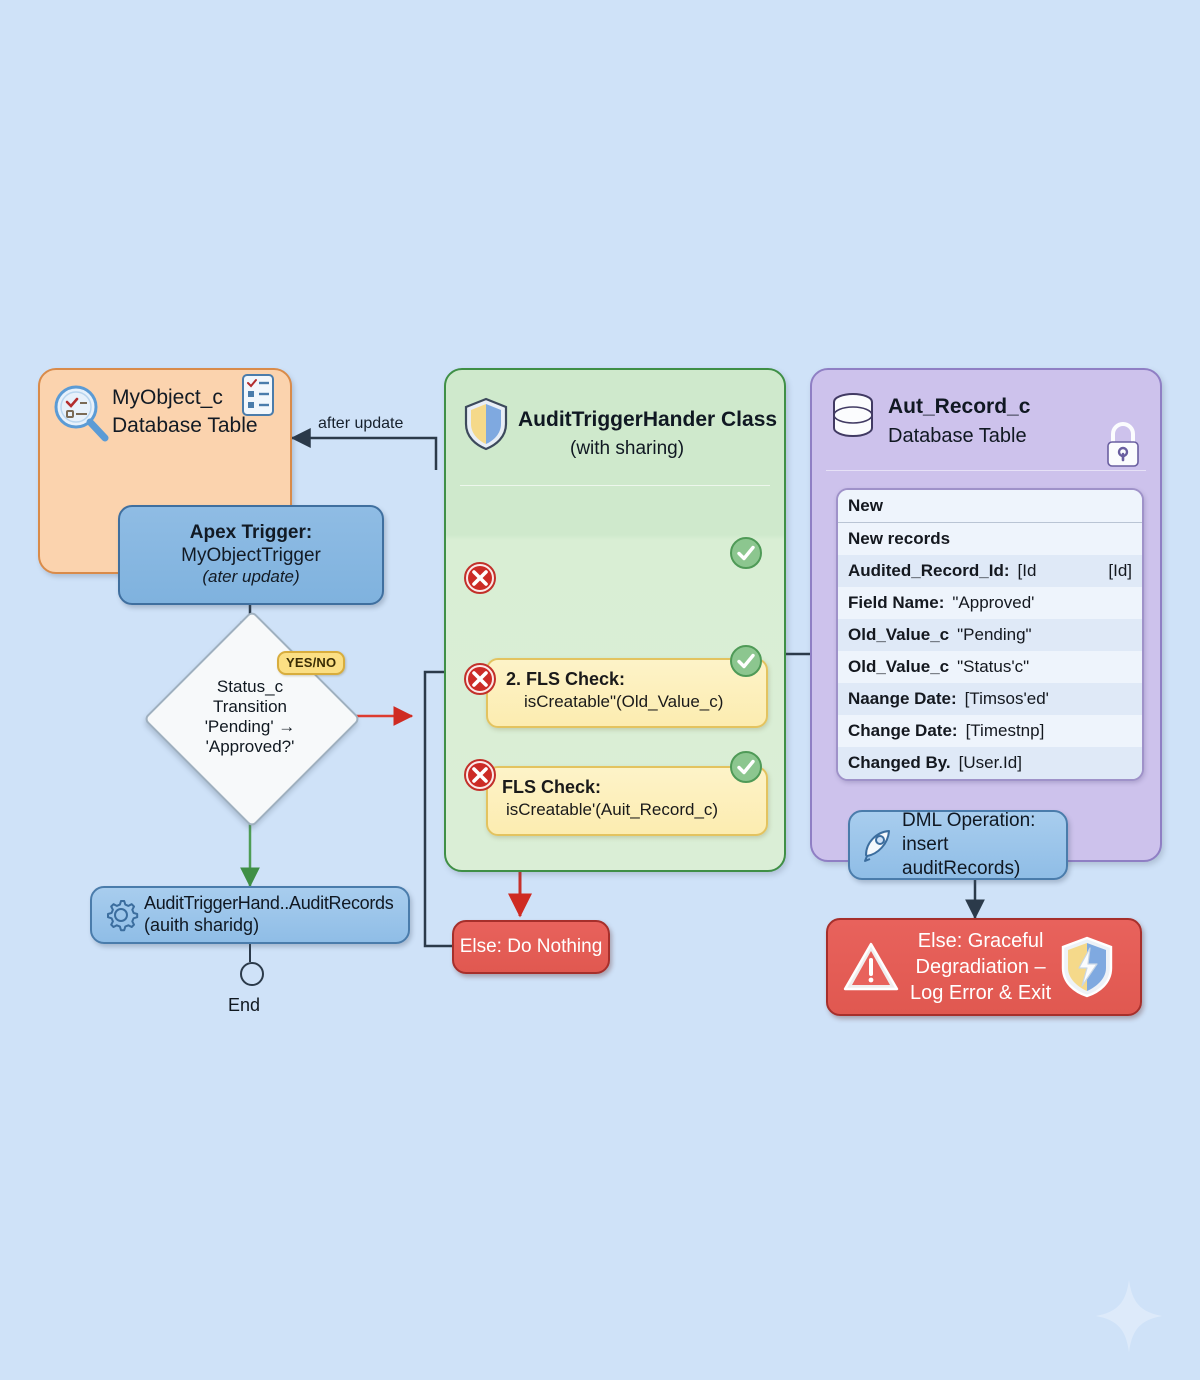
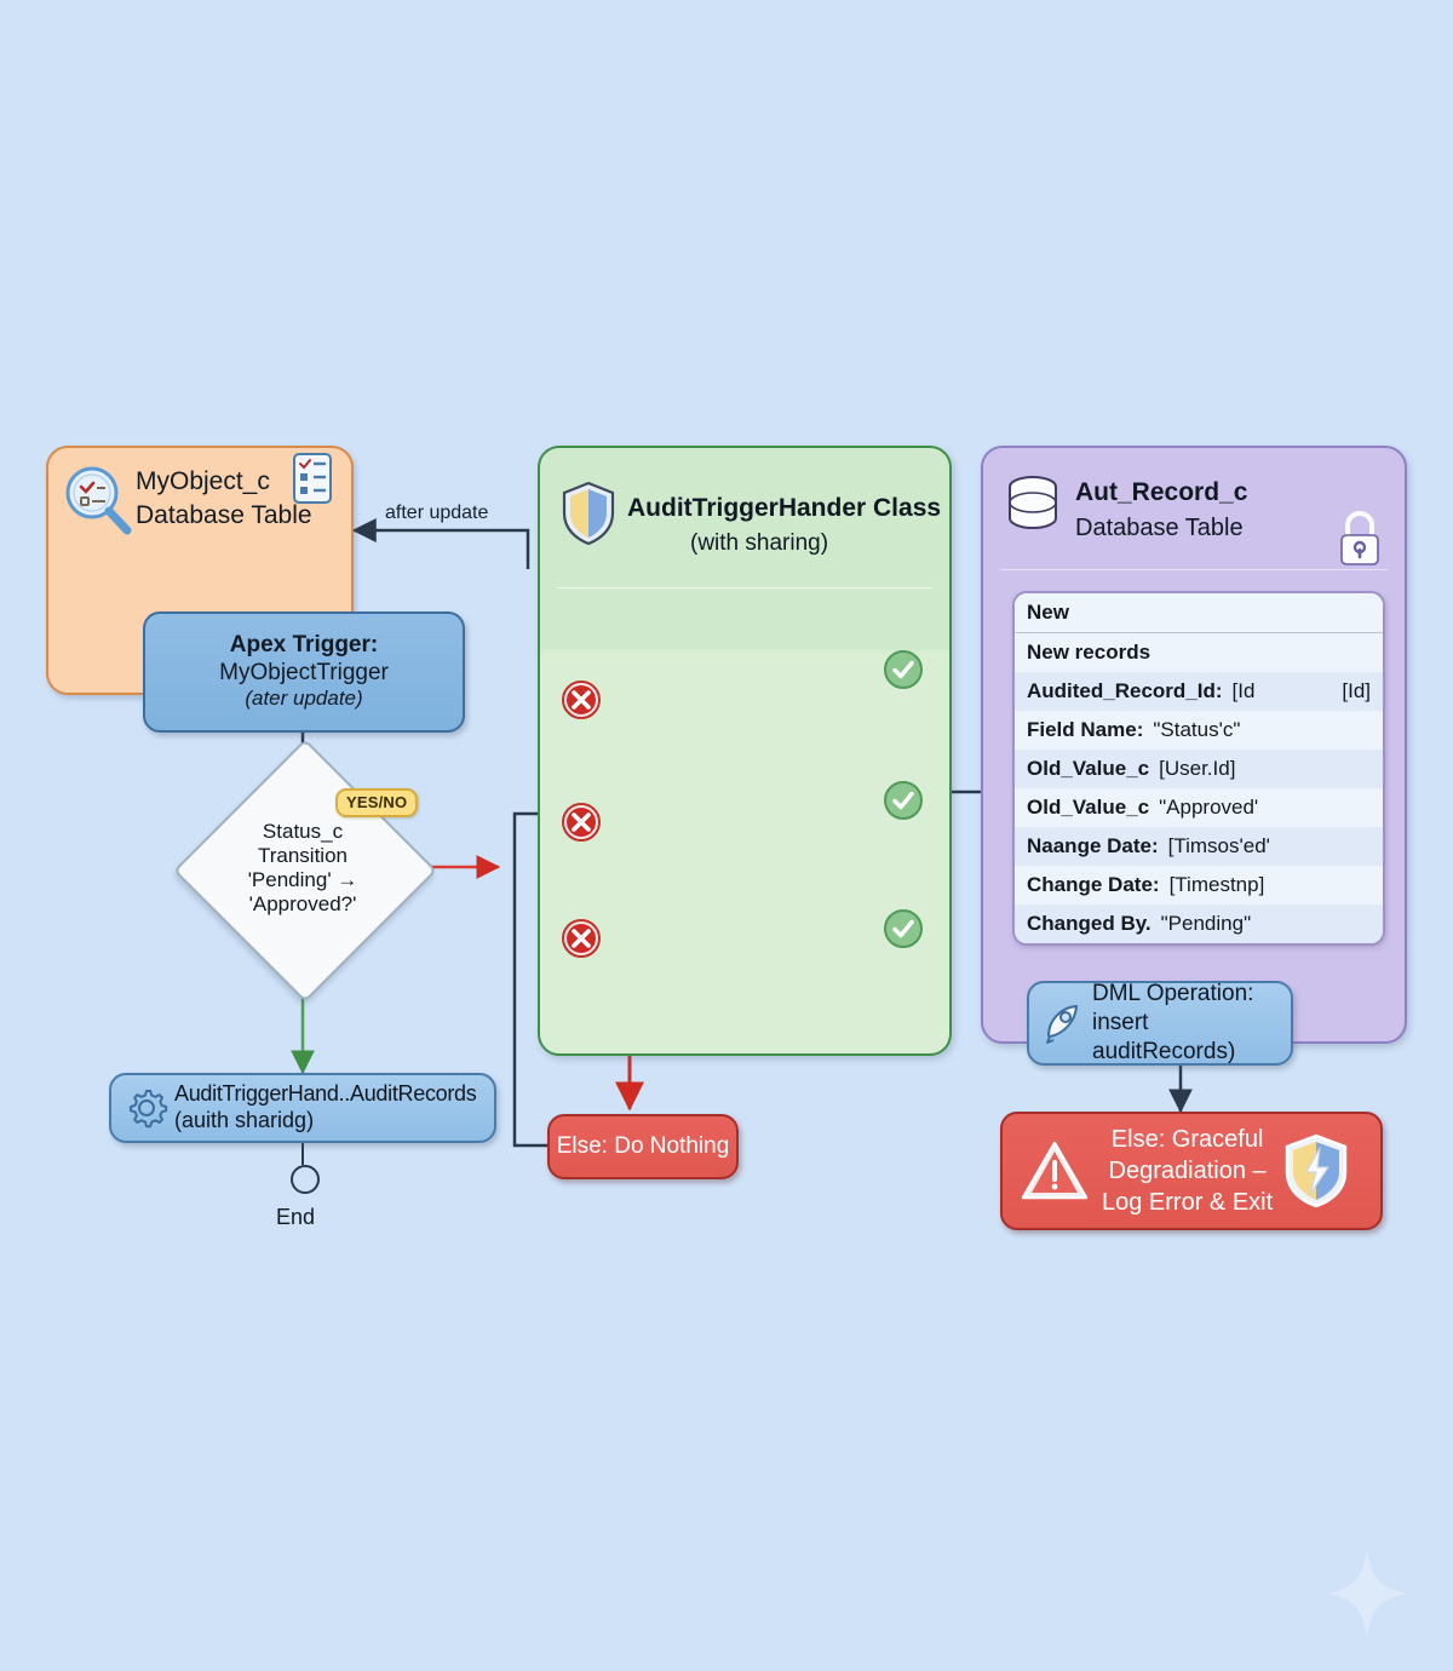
  MyObject_c
  Database Table
  after update
  Apex Trigger:
  MyObjectTrigger
  (ater update)
  Status_c
  Transition
  'Pending' →
  'Approved?'
  YES/NO
  AuditTriggerHand..AuditRecords
  (auith sharidg)
  End
  AuditTriggerHander Class
  (with sharing)
- 2. FLS Check:
- isCreatable"(Old_Value_c)
- FLS Check:
- isCreatable'(Auit_Record_c)
  Else: Do Nothing
  Aut_Record_c
  Database Table
  New
  New records
  Audited_Record_Id:
  [Id
  [Id]
  Field Name:
- "Approved'
+ "Status'c"
  Old_Value_c
- "Pending"
+ [User.Id]
  Old_Value_c
- "Status'c"
+ "Approved'
  Naange Date:
  [Timsos'ed'
  Change Date:
  [Timestnp]
  Changed By.
- [User.Id]
+ "Pending"
  DML Operation:
  insert auditRecords)
  Else: Graceful
  Degradiation –
  Log Error & Exit
